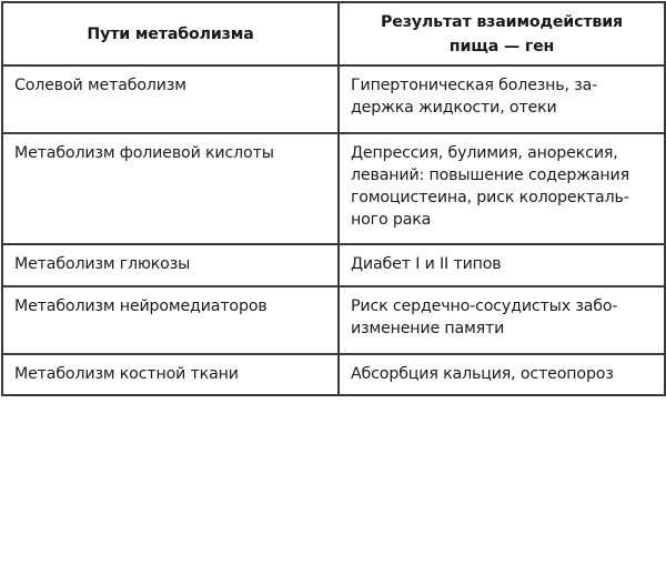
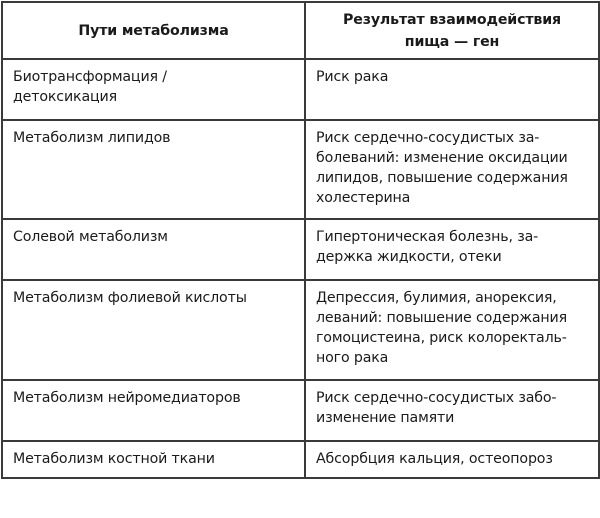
  Пути метаболизма	Результат взаимодействия пища — ген
+ Биотрансформация / детоксикация	Риск рака
+ Метаболизм липидов	Риск сердечно-сосудистых за- болеваний: изменение оксидации липидов, повышение содержания холестерина
  Солевой метаболизм	Гипертоническая болезнь, за- держка жидкости, отеки
  Метаболизм фолиевой кислоты	Депрессия, булимия, анорексия, леваний: повышение содержания гомоцистеина, риск колоректаль- ного рака
- Метаболизм глюкозы	Диабет I и II типов
  Метаболизм нейромедиаторов	Риск сердечно-сосудистых забо- изменение памяти
  Метаболизм костной ткани	Абсорбция кальция, остеопороз
